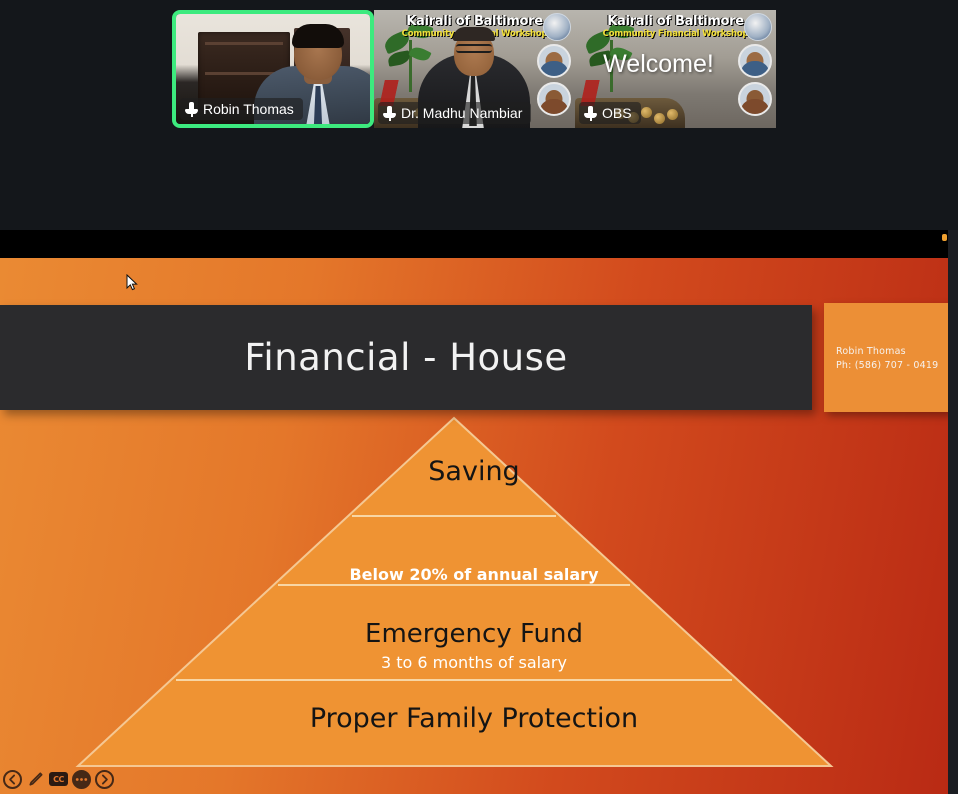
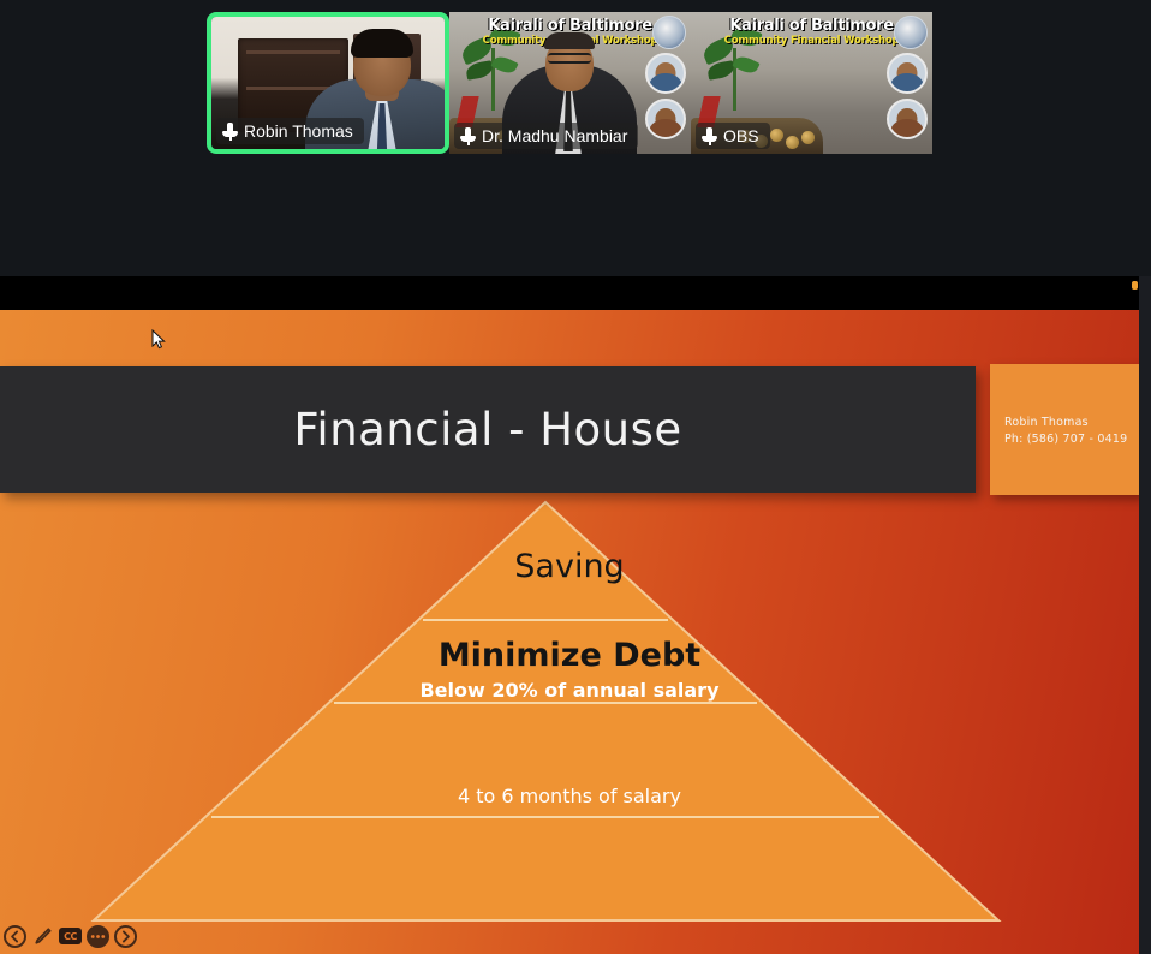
  Robin Thomas
  Kairali of Baltimore
  Dr. Madhu Nambiar
  Kairali of Baltimore
  Community Financial Worksho
- Welcome!
  OBS
  Saving
+ Minimize Debt
  Below 20% of annual salary
- Emergency Fund
- 3 to 6 months of salary
+ 4 to 6 months of salary
- Proper Family Protection
  Financial - House
  Robin Thomas
  Ph: (586) 707 - 0419
  CC
